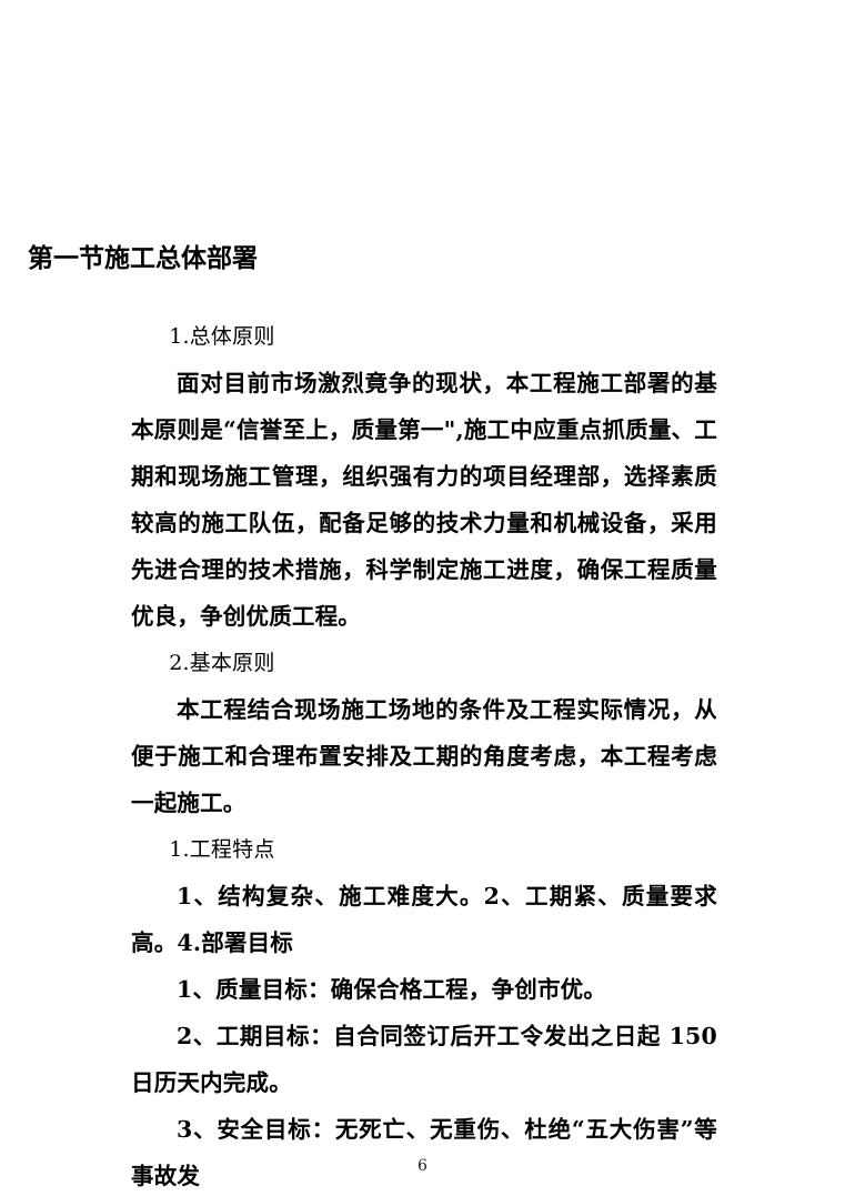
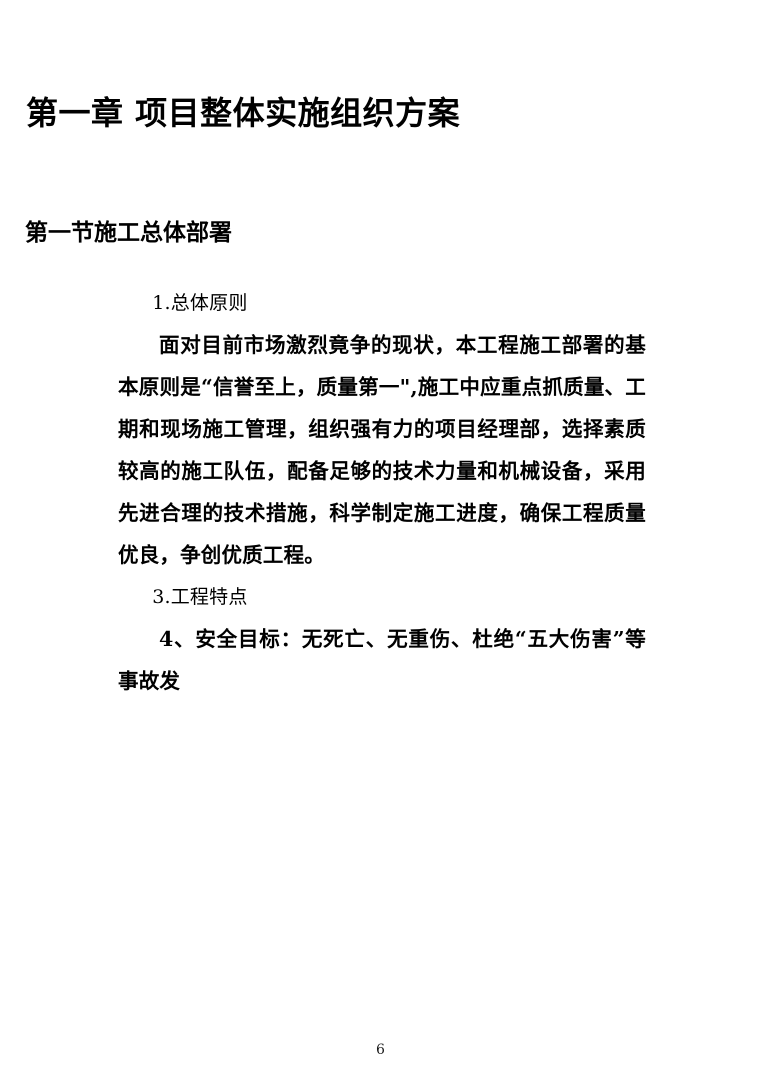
+ 第一章 项目整体实施组织方案
  第一节施工总体部署
  1.总体原则
  面对目前市场激烈竟争的现状，本工程施工部署的基本原则是“信誉至上，质量第一",施工中应重点抓质量、工期和现场施工管理，组织强有力的项目经理部，选择素质较高的施工队伍，配备足够的技术力量和机械设备，采用先进合理的技术措施，科学制定施工进度，确保工程质量优良，争创优质工程。
- 2.基本原则
- 本工程结合现场施工场地的条件及工程实际情况，从便于施工和合理布置安排及工期的角度考虑，本工程考虑一起施工。
- 1.工程特点
+ 3.工程特点
- 1、结构复杂、施工难度大。2、工期紧、质量要求高。4.部署目标
- 1、质量目标：确保合格工程，争创市优。
- 2、工期目标：自合同签订后开工令发出之日起 150 日历天内完成。
- 3、安全目标：无死亡、无重伤、杜绝“五大伤害”等事故发
+ 4、安全目标：无死亡、无重伤、杜绝“五大伤害”等事故发
  6
